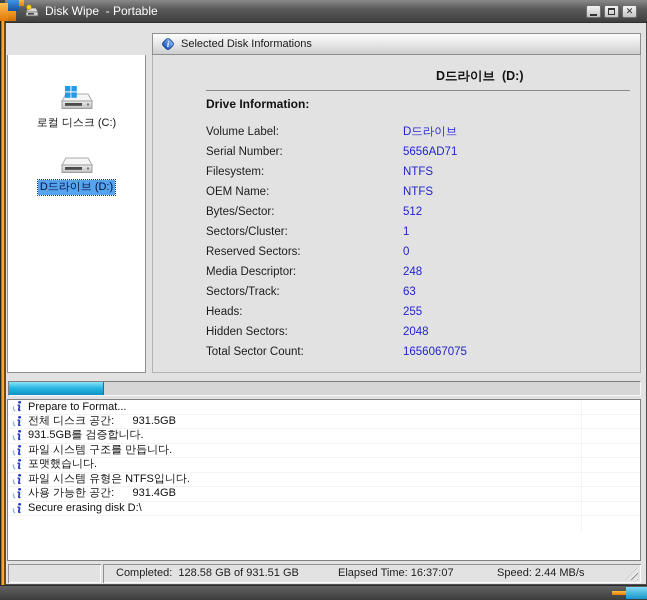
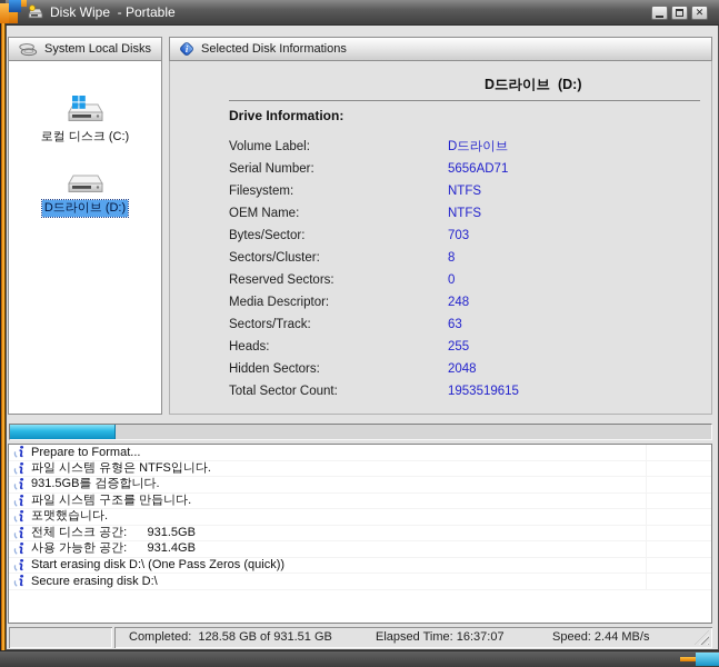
  Disk Wipe - Portable
  ✕
+ System Local Disks
  i
  Selected Disk Informations
  로컬 디스크 (C:)
  D드라이브 (D:)
  D드라이브 (D:)
  Drive Information:
  Volume Label:
  D드라이브
  Serial Number:
  5656AD71
  Filesystem:
  NTFS
  OEM Name:
  NTFS
  Bytes/Sector:
- 512
+ 703
  Sectors/Cluster:
- 1
+ 8
  Reserved Sectors:
  0
  Media Descriptor:
  248
  Sectors/Track:
  63
  Heads:
  255
  Hidden Sectors:
  2048
  Total Sector Count:
- 1656067075
+ 1953519615
  Prepare to Format...
- 전체 디스크 공간: 931.5GB
+ 파일 시스템 유형은 NTFS입니다.
  931.5GB를 검증합니다.
  파일 시스템 구조를 만듭니다.
  포맷했습니다.
- 파일 시스템 유형은 NTFS입니다.
+ 전체 디스크 공간: 931.5GB
  사용 가능한 공간: 931.4GB
+ Start erasing disk D:\ (One Pass Zeros (quick))
  Secure erasing disk D:\
  Completed: 128.58 GB of 931.51 GB
  Elapsed Time: 16:37:07
  Speed: 2.44 MB/s
